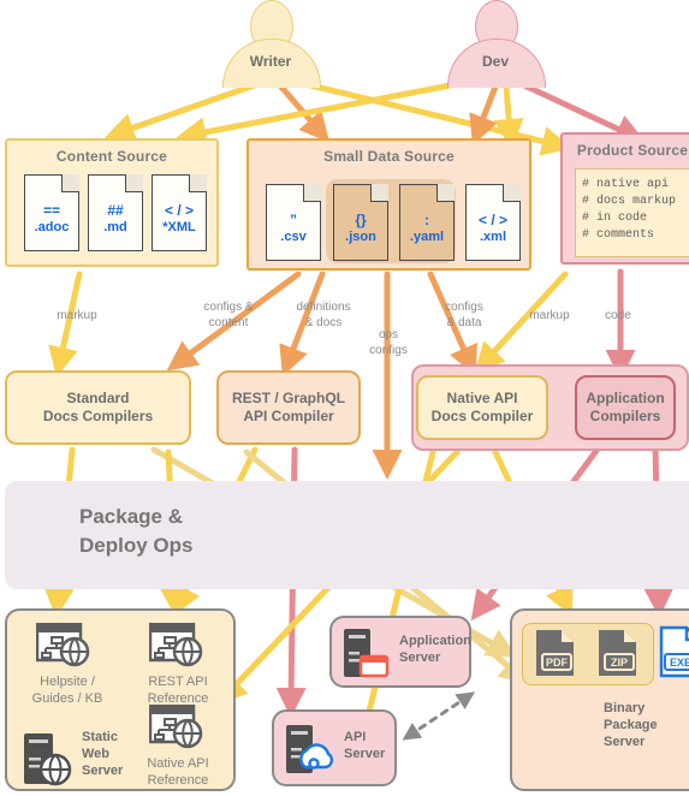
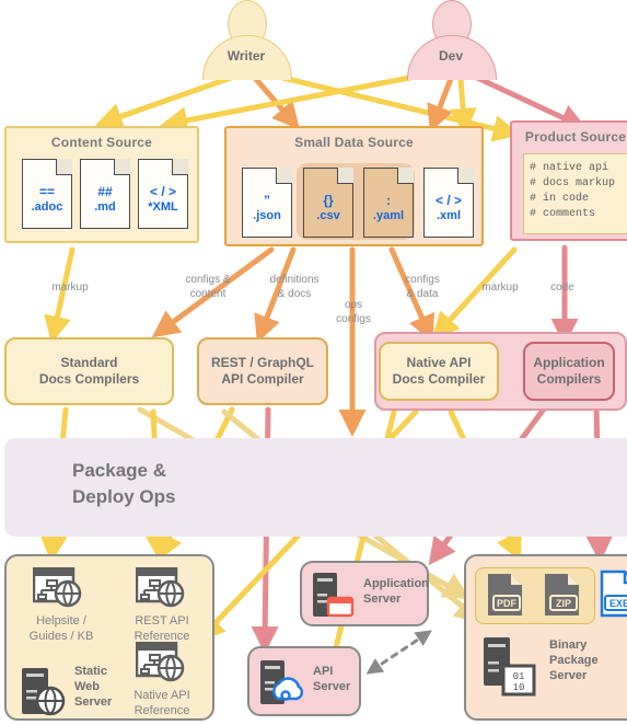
  Writer
  Dev
  Content Source
  ==
  .adoc
  ##
  .md
  < / >
  *XML
  Small Data Source
  ”
- .csv
+ .json
  {}
- .json
+ .csv
  :
  .yaml
  < / >
  .xml
  Product Source
  # native api
  # docs markup
  # in code
  # comments
  markup
  configs &
  content
  definitions
  & docs
  ops
  configs
  configs
  & data
  markup
  code
  Standard
  Docs Compilers
  REST / GraphQL
  API Compiler
  Native API
  Docs Compiler
  Application
  Compilers
  Package &
  Deploy Ops
  Helpsite /
  Guides / KB
  REST API
  Reference
  Native API
  Reference
  Static
  Web
  Server
  Application
  Server
  API
  Server
  PDF
  ZIP
  EXE
+ 01
+ 10
  Binary
  Package
  Server
